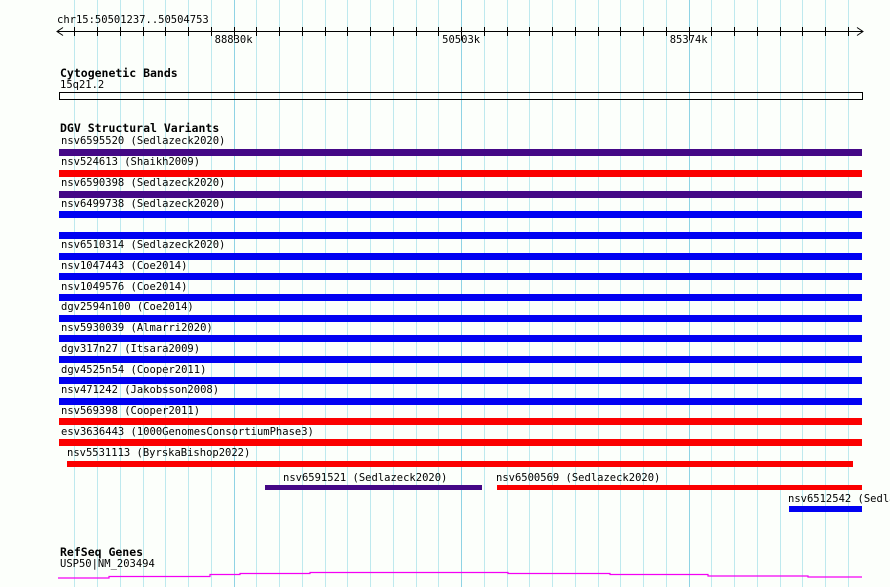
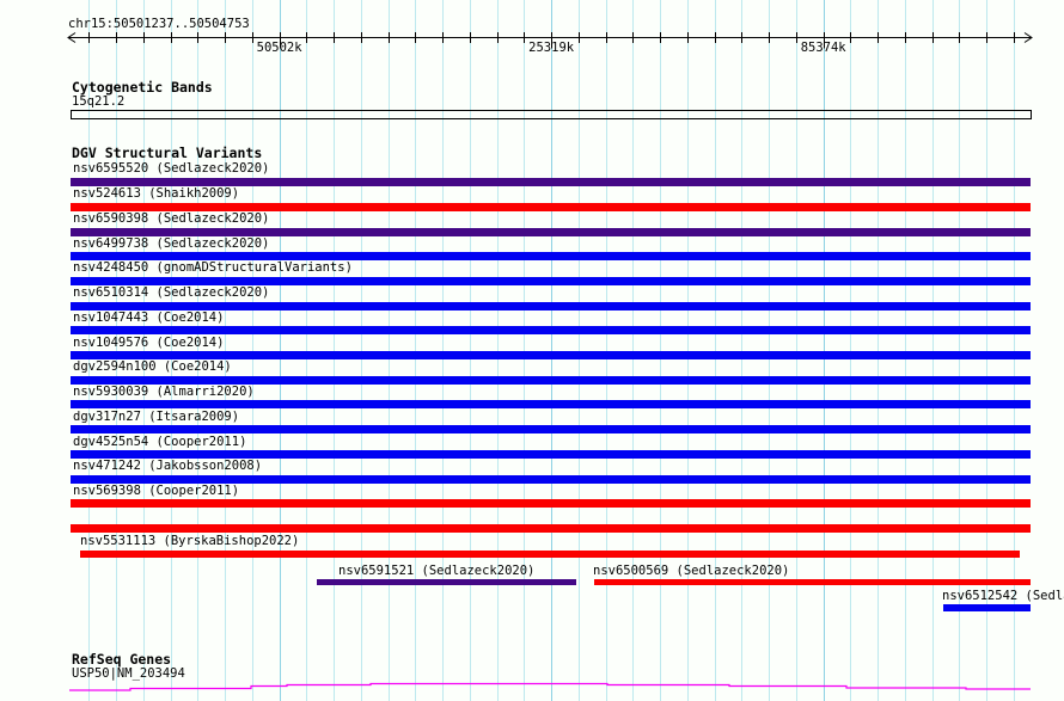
  chr15:50501237..50504753
  Cytogenetic Bands
  15q21.2
  DGV Structural Variants
  RefSeq Genes
  USP50|NM_203494
- 88830k
+ 50502k
- 50503k
+ 25319k
  85374k
  nsv6595520 (Sedlazeck2020)
  nsv524613 (Shaikh2009)
  nsv6590398 (Sedlazeck2020)
  nsv6499738 (Sedlazeck2020)
+ nsv4248450 (gnomADStructuralVariants)
  nsv6510314 (Sedlazeck2020)
  nsv1047443 (Coe2014)
  nsv1049576 (Coe2014)
  dgv2594n100 (Coe2014)
  nsv5930039 (Almarri2020)
  dgv317n27 (Itsara2009)
  dgv4525n54 (Cooper2011)
  nsv471242 (Jakobsson2008)
  nsv569398 (Cooper2011)
- esv3636443 (1000GenomesConsortiumPhase3)
  nsv5531113 (ByrskaBishop2022)
  nsv6591521 (Sedlazeck2020)
  nsv6500569 (Sedlazeck2020)
  nsv6512542 (Sedl
